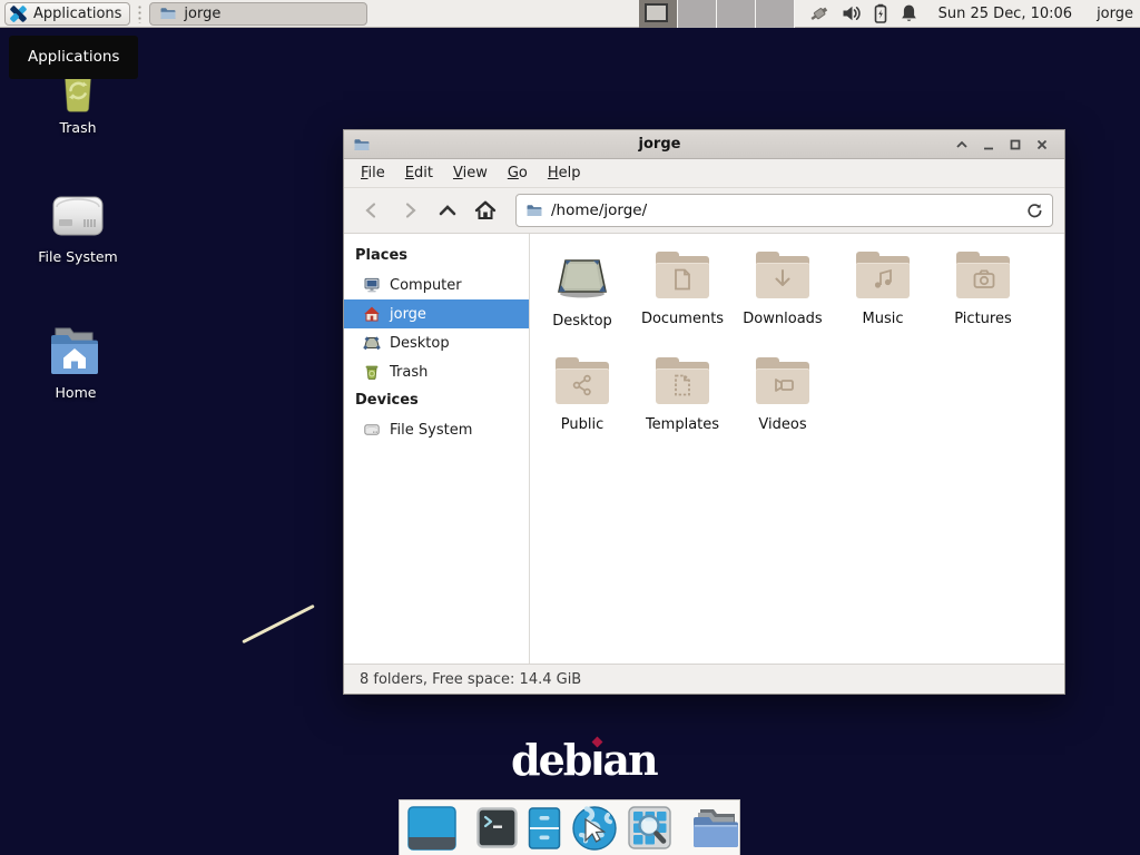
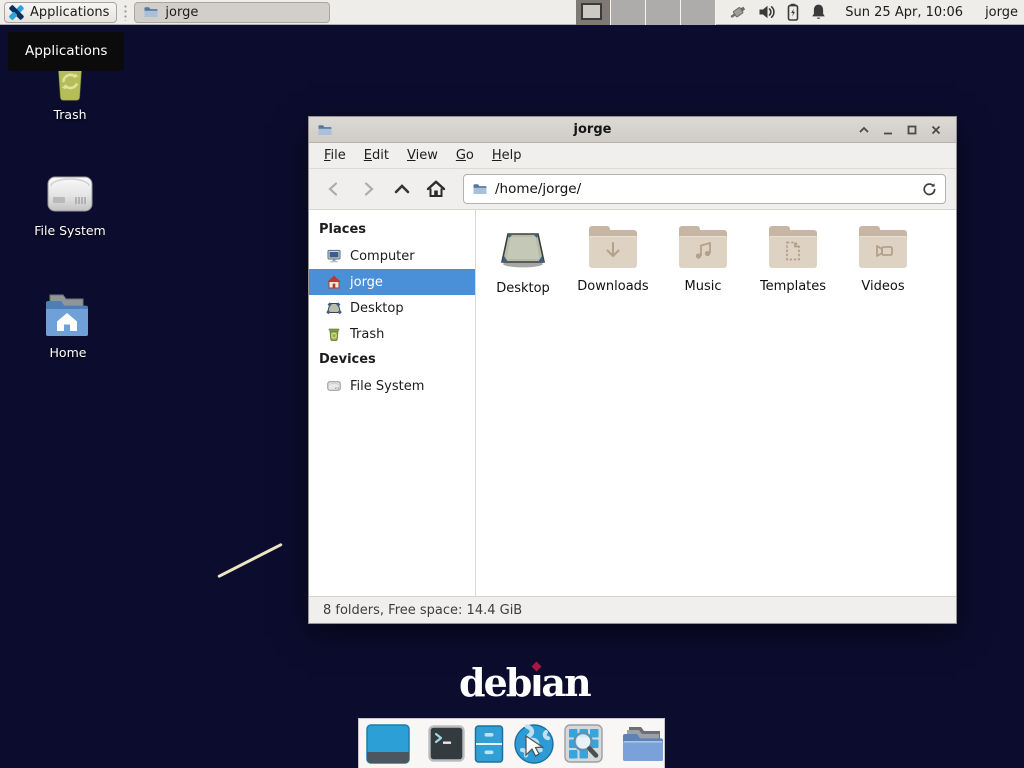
  Applications
  jorge
- Sun 25 Dec, 10:06
+ Sun 25 Apr, 10:06
  jorge
  Applications
  Trash
  File System
  Home
  debıan
  jorge
  File
  Edit
  View
  Go
  Help
  /home/jorge/
  Places
  Computer
  jorge
  Desktop
  Trash
  Devices
  File System
  Desktop
- Documents
  Downloads
  Music
- Pictures
- Public
  Templates
  Videos
  8 folders, Free space: 14.4 GiB
